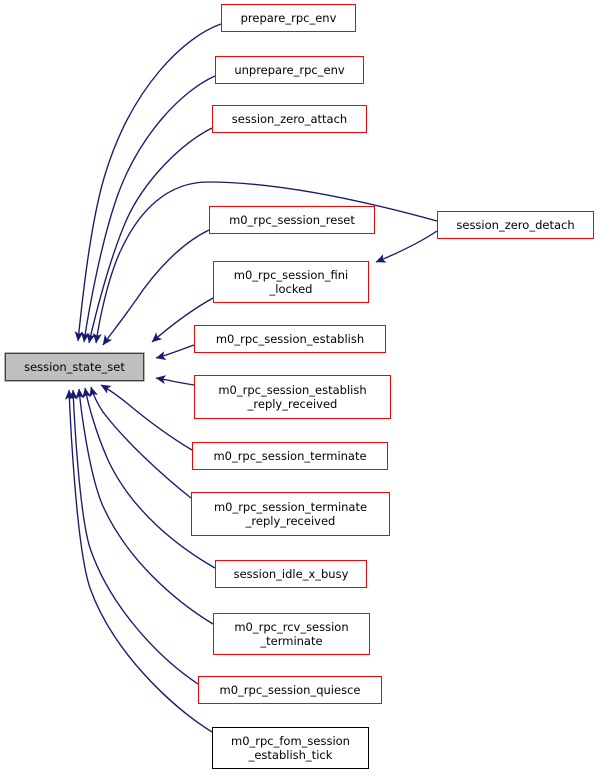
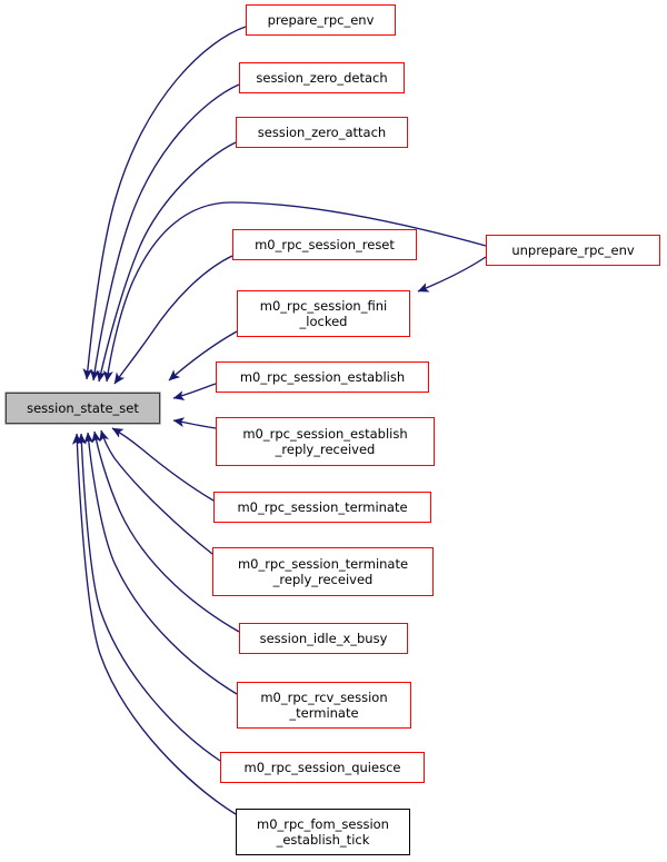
  session_state_set
  prepare_rpc_env
- unprepare_rpc_env
+ session_zero_detach
  session_zero_attach
- session_zero_detach
+ unprepare_rpc_env
  m0_rpc_session_reset
  m0_rpc_session_fini
  _locked
  m0_rpc_session_establish
  m0_rpc_session_establish
  _reply_received
  m0_rpc_session_terminate
  m0_rpc_session_terminate
  _reply_received
  session_idle_x_busy
  m0_rpc_rcv_session
  _terminate
  m0_rpc_session_quiesce
  m0_rpc_fom_session
  _establish_tick
